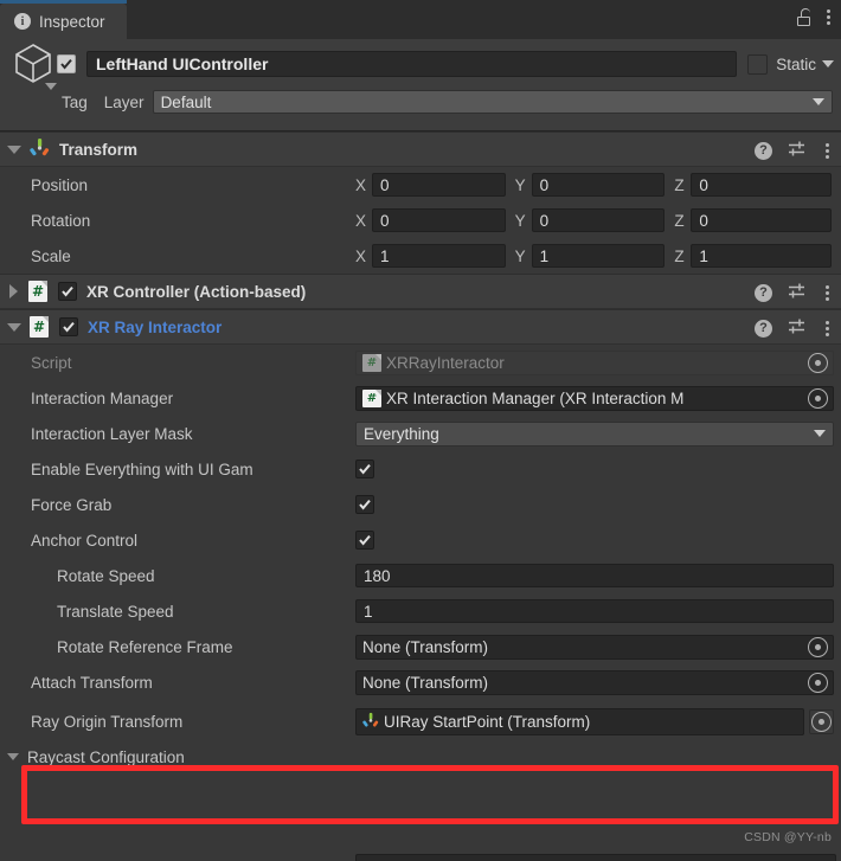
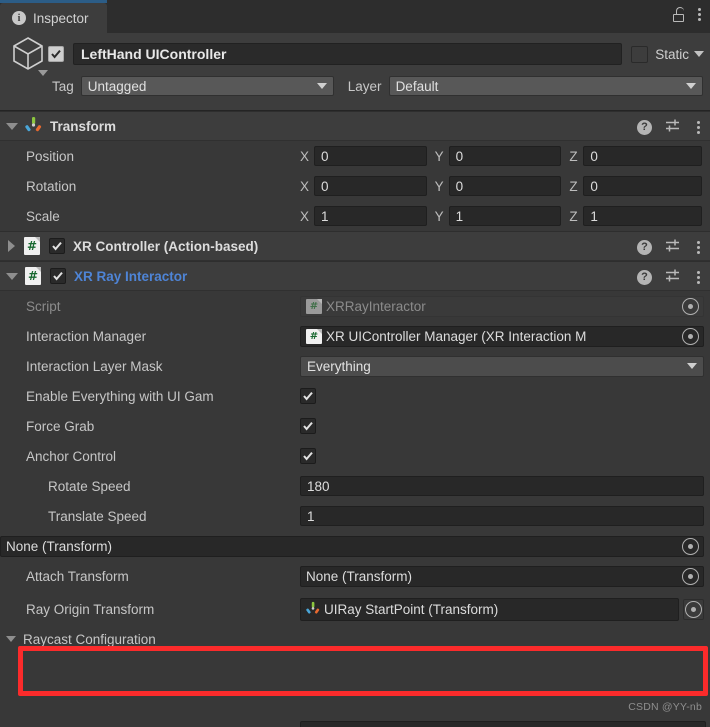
  i
  Inspector
  LeftHand UIController
  Static
  Tag
+ Untagged
  Layer
  Default
  Transform
  ?
  Position
  X
  0
  Y
  0
  Z
  0
  Rotation
  X
  0
  Y
  0
  Z
  0
  Scale
  X
  1
  Y
  1
  Z
  1
  #
  XR Controller (Action-based)
  ?
  #
  XR Ray Interactor
  ?
  Script
  #
  XRRayInteractor
  Interaction Manager
  #
- XR Interaction Manager (XR Interaction M
+ XR UIController Manager (XR Interaction M
  Interaction Layer Mask
  Everything
  Enable Everything with UI Gam
  Force Grab
  Anchor Control
  Rotate Speed
  180
  Translate Speed
  1
- Rotate Reference Frame
  None (Transform)
  Attach Transform
  None (Transform)
  Ray Origin Transform
  UIRay StartPoint (Transform)
  Raycast Configuration
  CSDN @YY-nb
